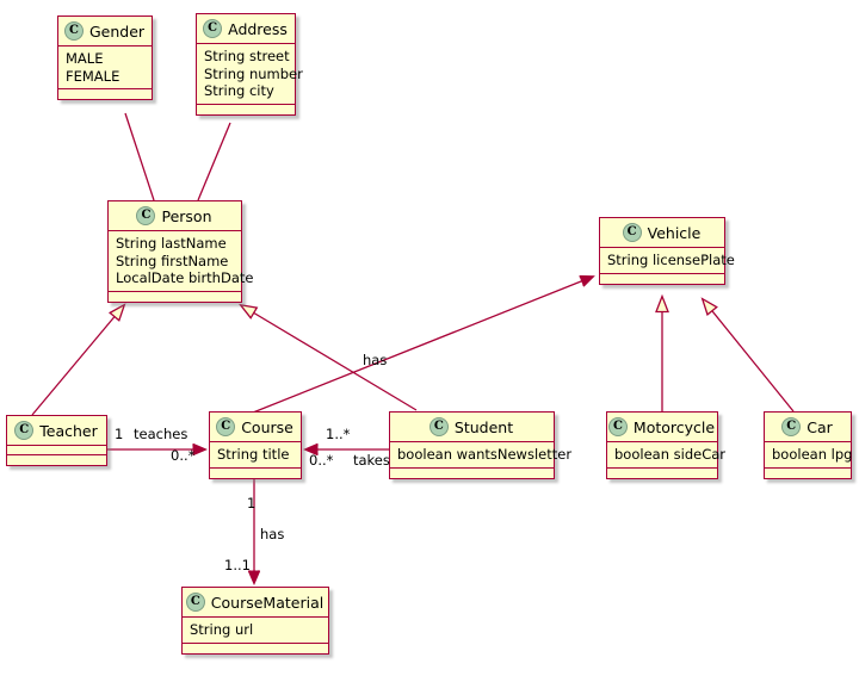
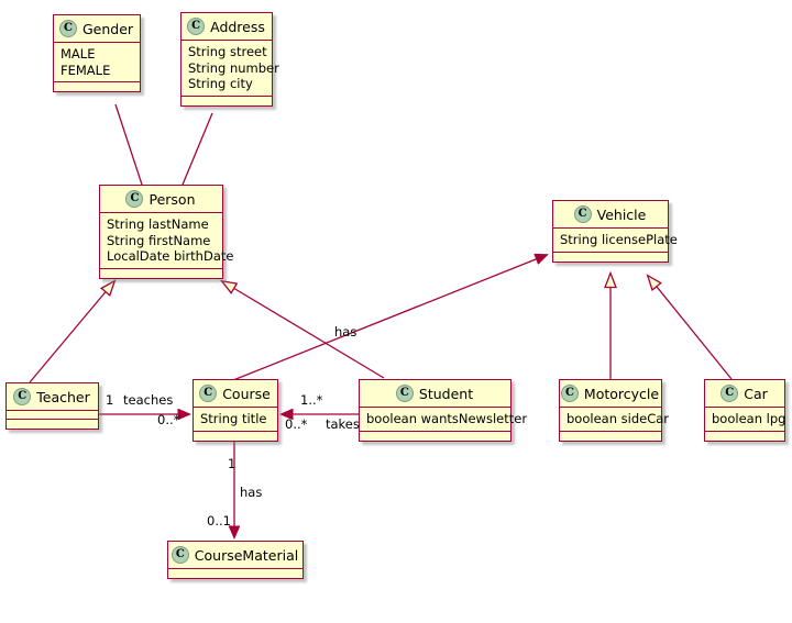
  C
  Gender
  MALE
  FEMALE
  C
  Address
  String street
  String number
  String city
  C
  Person
  String lastName
  String firstName
  LocalDate birthDate
  C
  Vehicle
  String licensePlate
  C
  Teacher
  C
  Course
  String title
  C
  Student
  boolean wantsNewsletter
  C
  Motorcycle
  boolean sideCar
  C
  Car
  boolean lpg
  C
  CourseMaterial
- String url
  teaches
  1
  0..*
  1..*
  0..*
  takes
  has
  1
  has
- 1..1
+ 0..1
